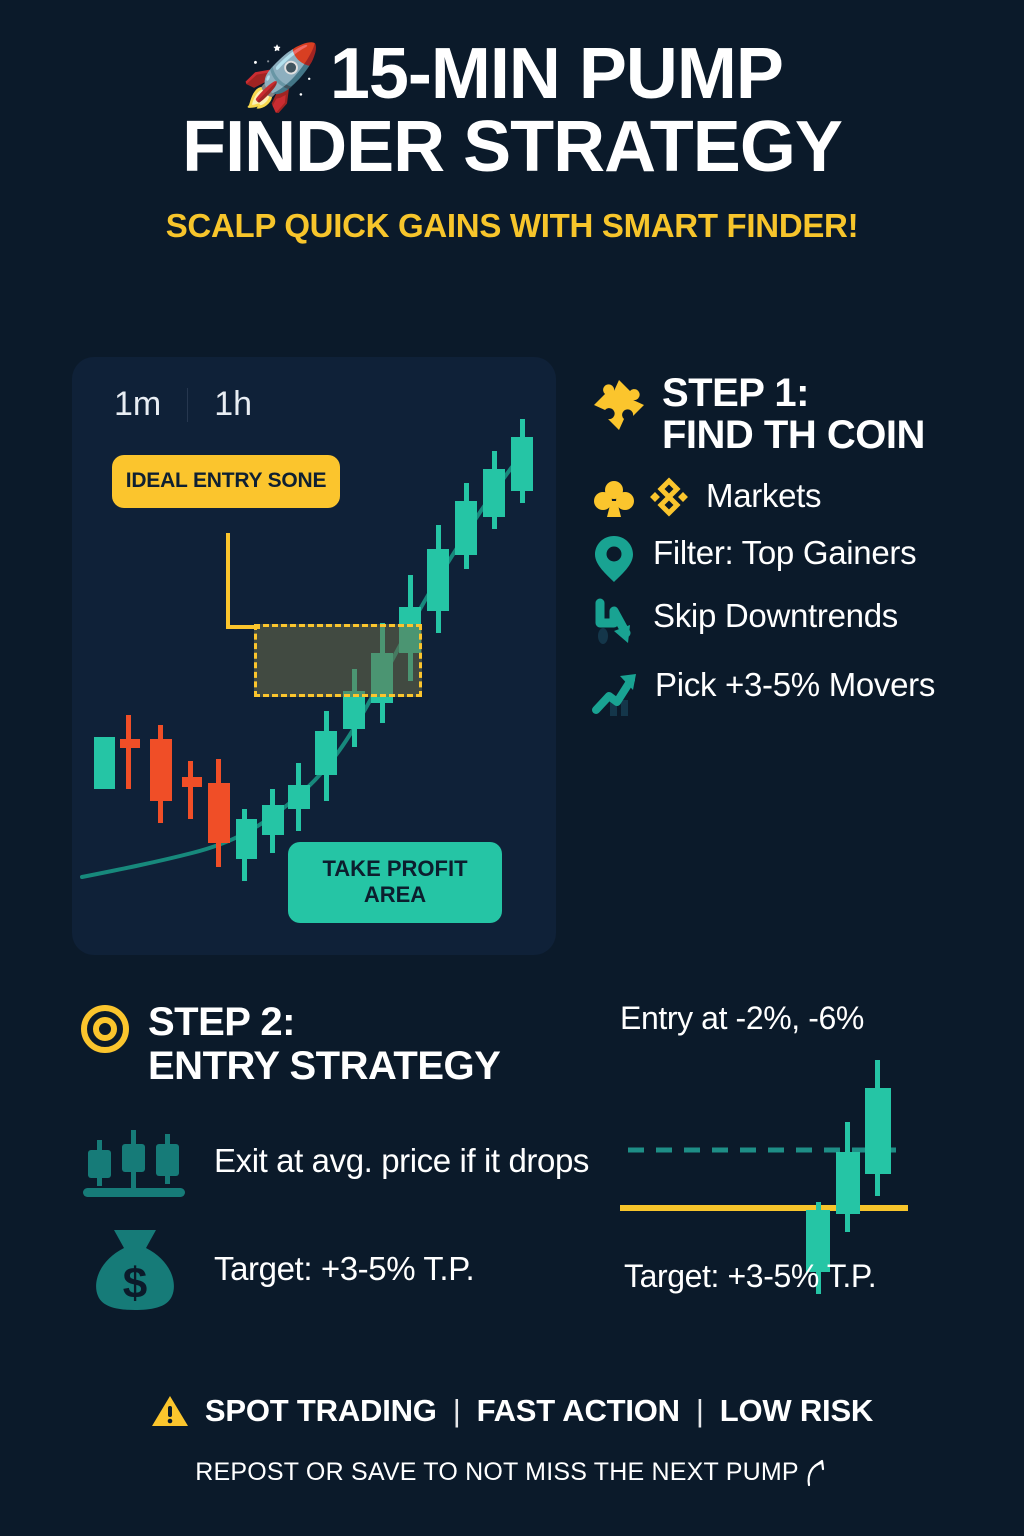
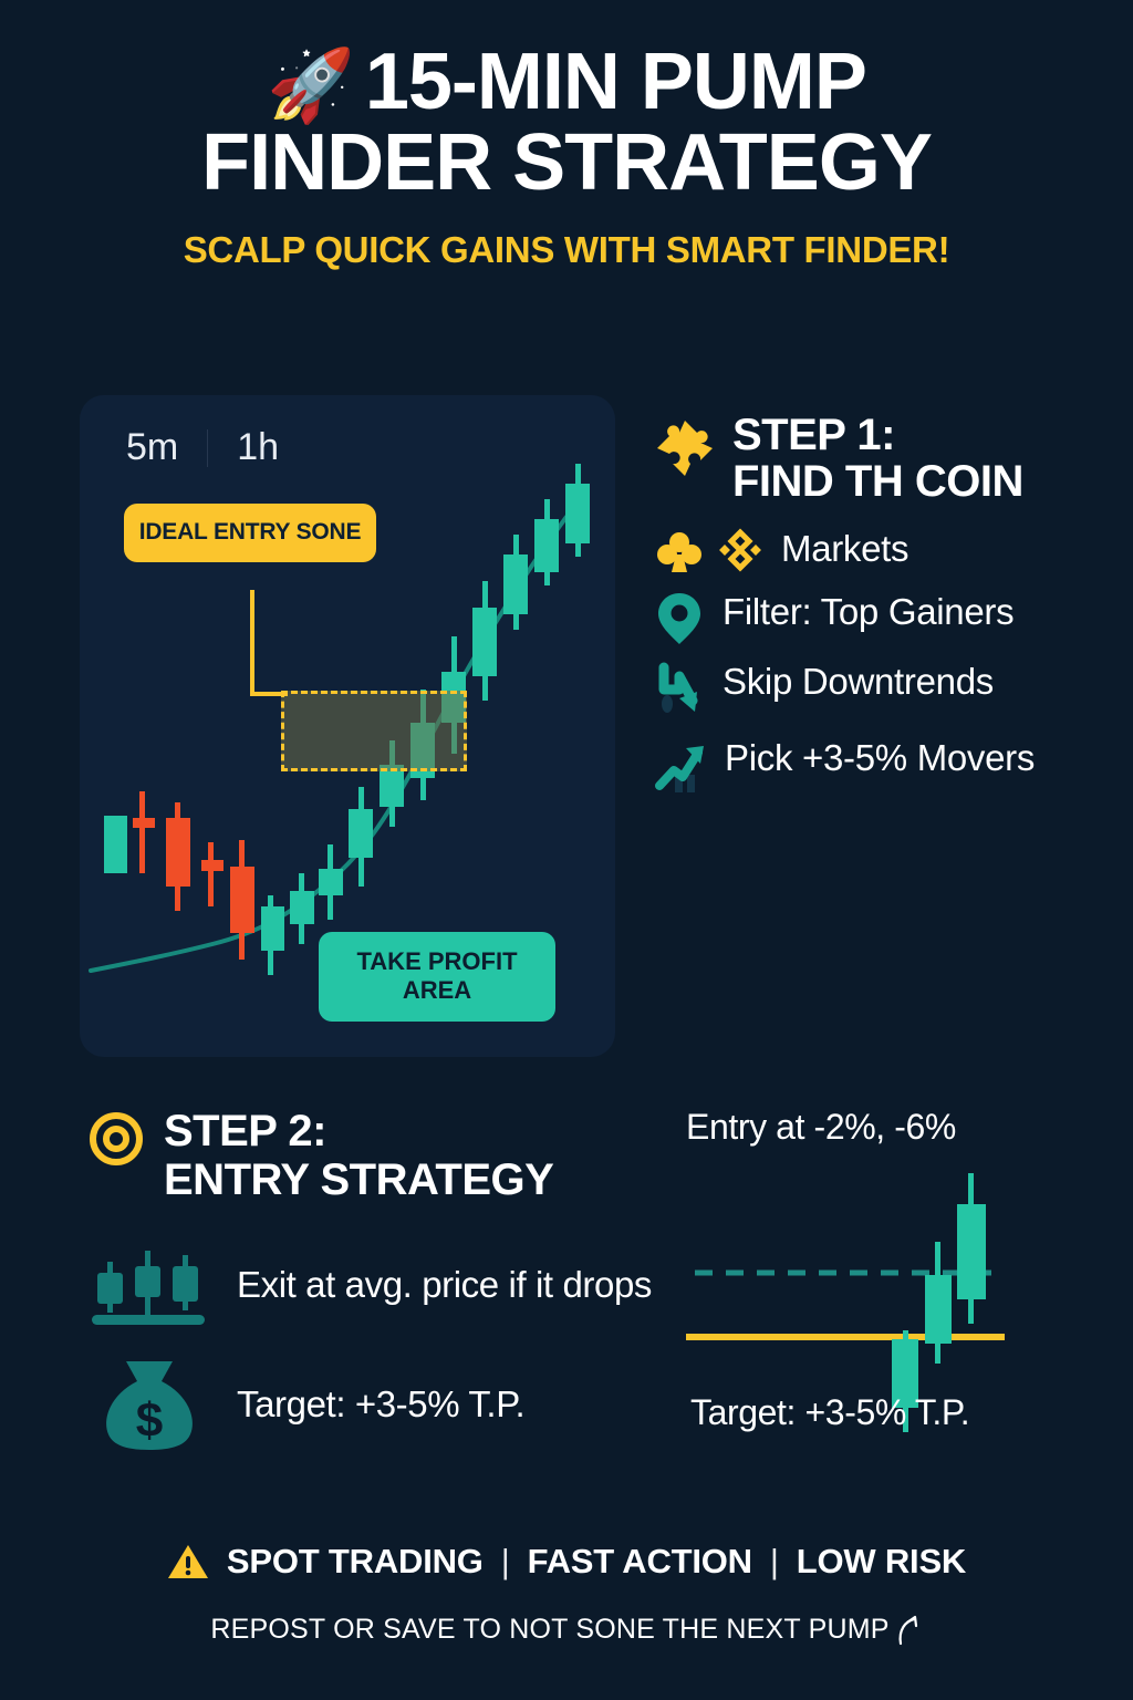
  🚀
  15-MIN PUMP
  FINDER STRATEGY
  SCALP QUICK GAINS WITH SMART FINDER!
- 1m
+ 5m
  1h
  IDEAL ENTRY SONE
  TAKE PROFIT AREA
  STEP 1:
  FIND TH COIN
  Markets
  Filter: Top Gainers
  Skip Downtrends
  Pick +3-5% Movers
  STEP 2:
  ENTRY STRATEGY
  Exit at avg. price if it drops
  $
  Target: +3-5% T.P.
  Entry at -2%, -6%
  Target: +3-5% T.P.
  SPOT TRADING
  |
  FAST ACTION
  |
  LOW RISK
- REPOST OR SAVE TO NOT MISS THE NEXT PUMP
+ REPOST OR SAVE TO NOT SONE THE NEXT PUMP
